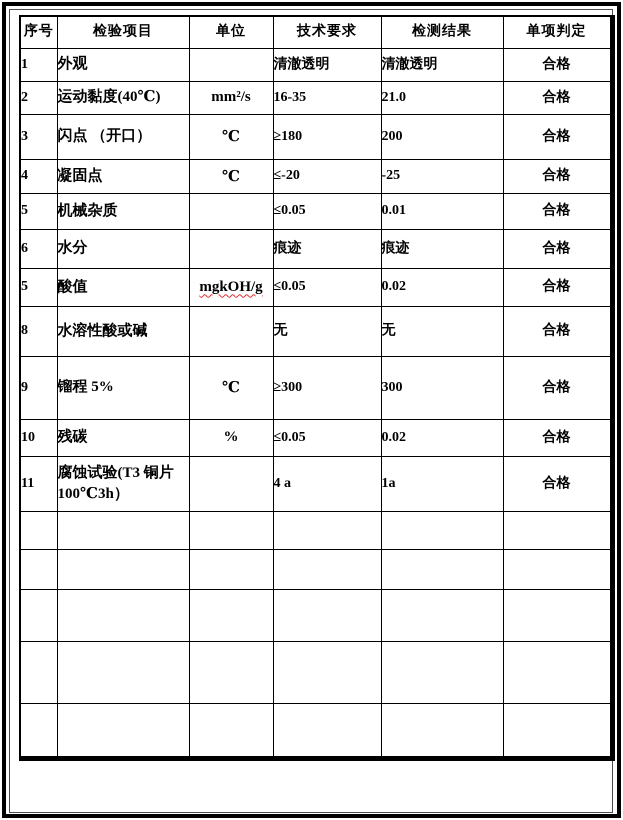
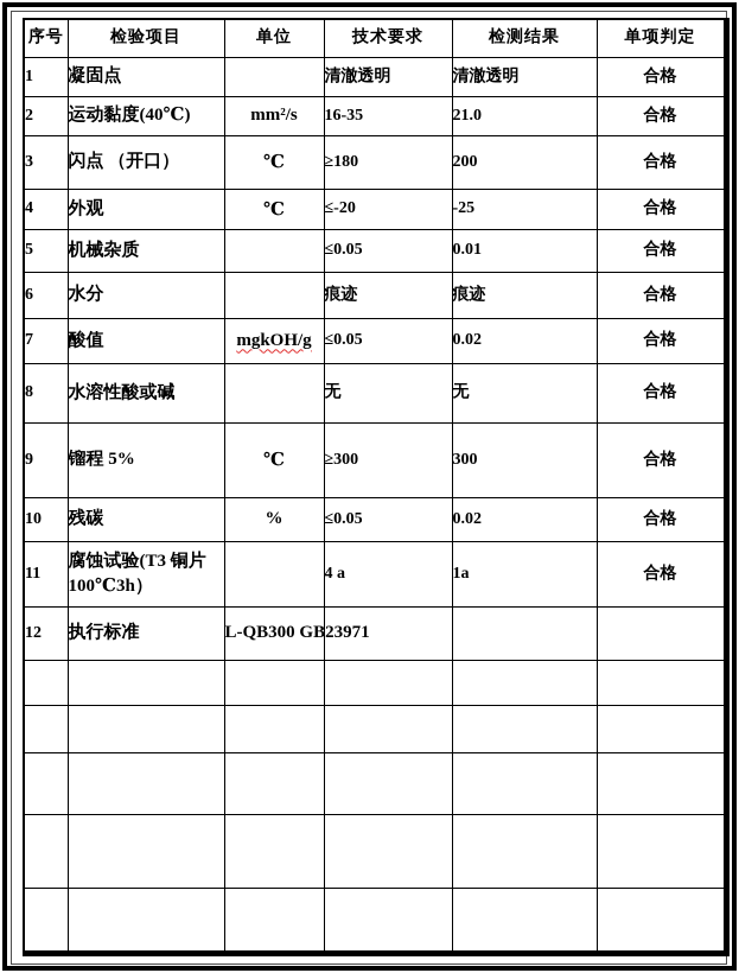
  序号	检验项目	单位	技术要求	检测结果	单项判定
- 1	外观		清澈透明	清澈透明	合格
+ 1	凝固点		清澈透明	清澈透明	合格
  2	运动黏度(40℃)	mm²/s	16-35	21.0	合格
  3	闪点 （开口）	℃	≥180	200	合格
- 4	凝固点	℃	≤-20	-25	合格
+ 4	外观	℃	≤-20	-25	合格
  5	机械杂质		≤0.05	0.01	合格
  6	水分		痕迹	痕迹	合格
- 5	酸值	mgkOH/g	≤0.05	0.02	合格
+ 7	酸值	mgkOH/g	≤0.05	0.02	合格
  8	水溶性酸或碱		无	无	合格
  9	镏程 5%	℃	≥300	300	合格
  10	残碳	%	≤0.05	0.02	合格
  11	腐蚀试验(T3 铜片 100℃3h）		4 a	1a	合格
+ 12	执行标准	L-QB300 GB23971
